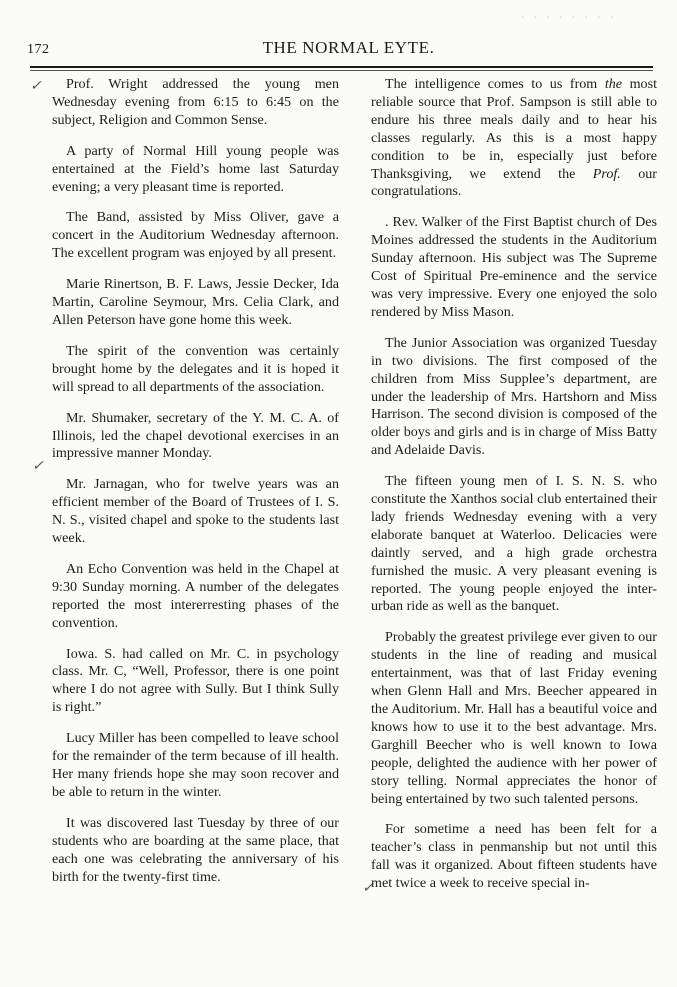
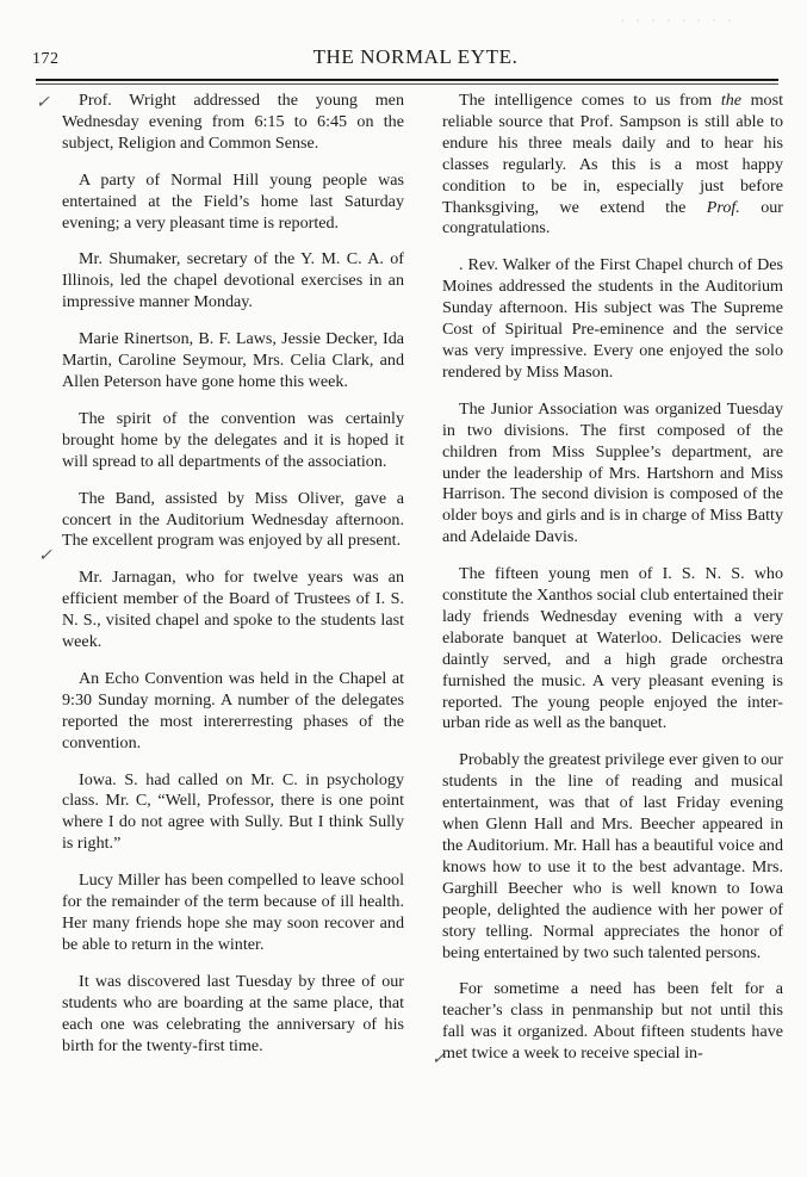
  · · · · · · · ·
  172
  THE NORMAL EYTE.
  ✓
  ✓
  ✓
  Prof. Wright addressed the young men Wednesday evening from 6:15 to 6:45 on the subject, Religion and Common Sense.
  A party of Normal Hill young people was entertained at the Field’s home last Saturday evening; a very pleasant time is reported.
- The Band, assisted by Miss Oliver, gave a concert in the Auditorium Wednesday afternoon. The excellent program was enjoyed by all present.
+ Mr. Shumaker, secretary of the Y. M. C. A. of Illinois, led the chapel devotional exercises in an impressive manner Monday.
  Marie Rinertson, B. F. Laws, Jessie Decker, Ida Martin, Caroline Seymour, Mrs. Celia Clark, and Allen Peterson have gone home this week.
  The spirit of the convention was certainly brought home by the delegates and it is hoped it will spread to all departments of the association.
- Mr. Shumaker, secretary of the Y. M. C. A. of Illinois, led the chapel devotional exercises in an impressive manner Monday.
+ The Band, assisted by Miss Oliver, gave a concert in the Auditorium Wednesday afternoon. The excellent program was enjoyed by all present.
  Mr. Jarnagan, who for twelve years was an efficient member of the Board of Trustees of I. S. N. S., visited chapel and spoke to the students last week.
  An Echo Convention was held in the Chapel at 9:30 Sunday morning. A number of the delegates reported the most intererresting phases of the convention.
  Iowa. S. had called on Mr. C. in psychology class. Mr. C, “Well, Professor, there is one point where I do not agree with Sully. But I think Sully is right.”
  Lucy Miller has been compelled to leave school for the remainder of the term because of ill health. Her many friends hope she may soon recover and be able to return in the winter.
  It was discovered last Tuesday by three of our students who are boarding at the same place, that each one was celebrating the anniversary of his birth for the twenty-first time.
  The intelligence comes to us from the most reliable source that Prof. Sampson is still able to endure his three meals daily and to hear his classes regularly. As this is a most happy condition to be in, especially just before Thanksgiving, we extend the Prof. our congratulations.
- . Rev. Walker of the First Baptist church of Des Moines addressed the students in the Auditorium Sunday afternoon. His subject was The Supreme Cost of Spiritual Pre-eminence and the service was very impressive. Every one enjoyed the solo rendered by Miss Mason.
+ . Rev. Walker of the First Chapel church of Des Moines addressed the students in the Auditorium Sunday afternoon. His subject was The Supreme Cost of Spiritual Pre-eminence and the service was very impressive. Every one enjoyed the solo rendered by Miss Mason.
  The Junior Association was organized Tuesday in two divisions. The first composed of the children from Miss Supplee’s department, are under the leadership of Mrs. Hartshorn and Miss Harrison. The second division is composed of the older boys and girls and is in charge of Miss Batty and Adelaide Davis.
  The fifteen young men of I. S. N. S. who constitute the Xanthos social club entertained their lady friends Wednesday evening with a very elaborate banquet at Waterloo. Delicacies were daintly served, and a high grade orchestra furnished the music. A very pleasant evening is reported. The young people enjoyed the inter-urban ride as well as the banquet.
  Probably the greatest privilege ever given to our students in the line of reading and musical entertainment, was that of last Friday evening when Glenn Hall and Mrs. Beecher appeared in the Auditorium. Mr. Hall has a beautiful voice and knows how to use it to the best advantage. Mrs. Garghill Beecher who is well known to Iowa people, delighted the audience with her power of story telling. Normal appreciates the honor of being entertained by two such talented persons.
  For sometime a need has been felt for a teacher’s class in penmanship but not until this fall was it organized. About fifteen students have met twice a week to receive special in-
